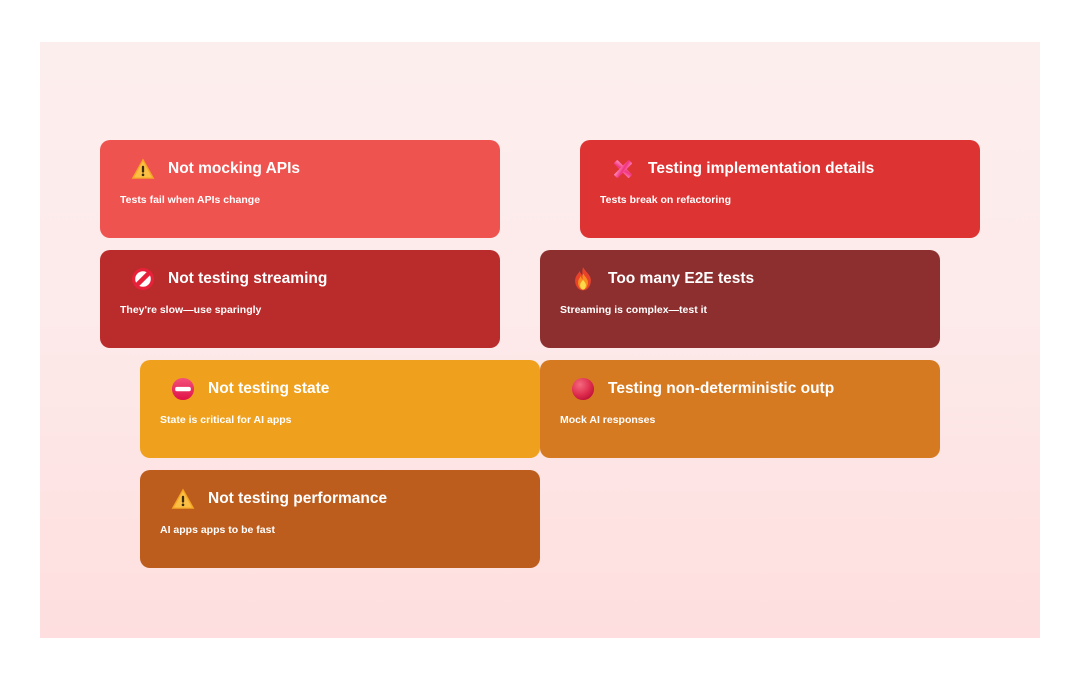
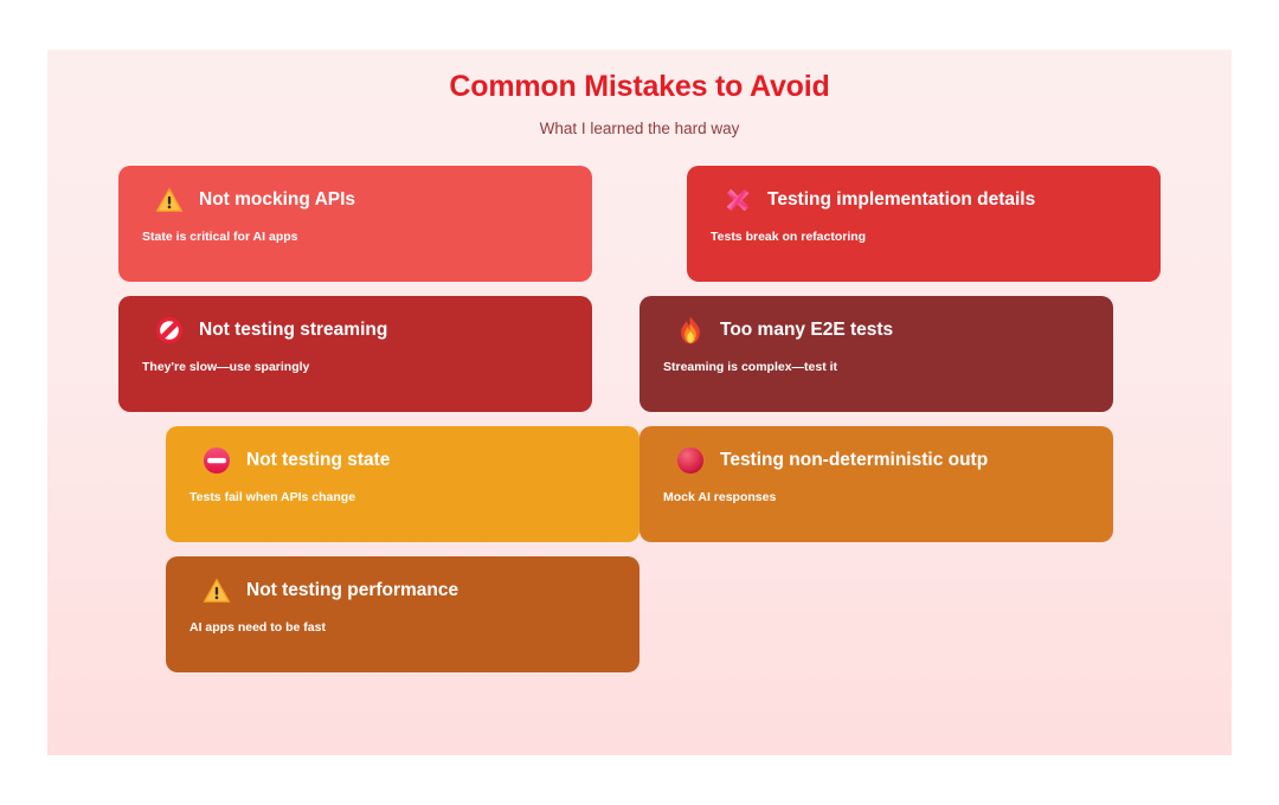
+ Common Mistakes to Avoid
+ What I learned the hard way
  Not mocking APIs
- Tests fail when APIs change
+ State is critical for AI apps
  Testing implementation details
  Tests break on refactoring
  Not testing streaming
  They're slow—use sparingly
  Too many E2E tests
  Streaming is complex—test it
  Not testing state
- State is critical for AI apps
+ Tests fail when APIs change
  Testing non-deterministic outp
  Mock AI responses
  Not testing performance
- AI apps apps to be fast
+ AI apps need to be fast
